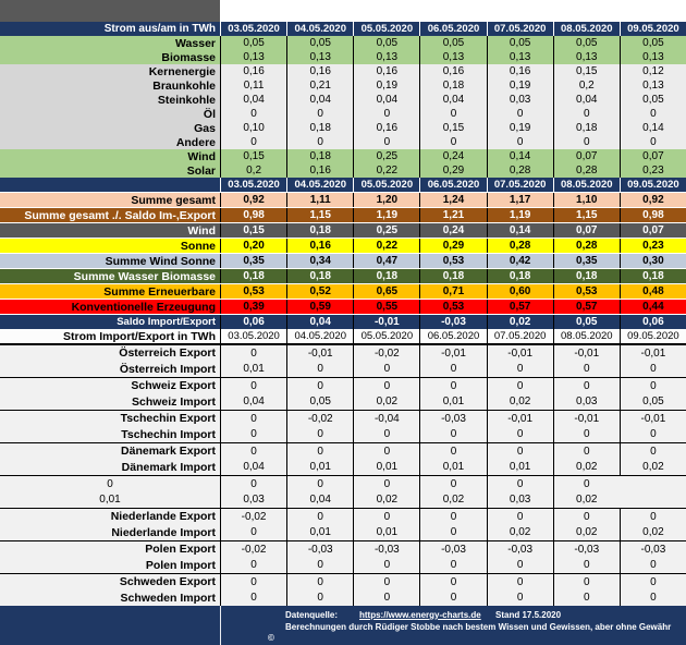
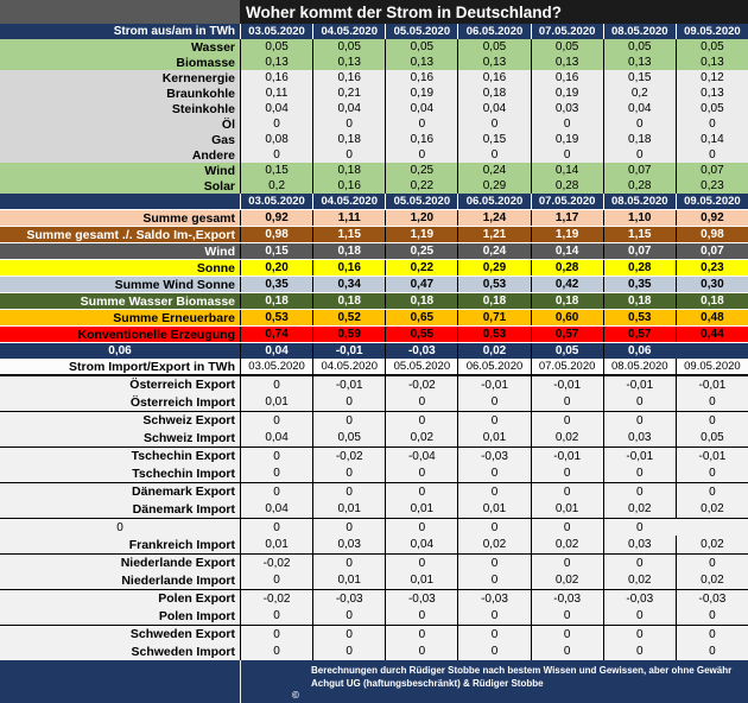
+ Woher kommt der Strom in Deutschland?
  Strom aus/am in TWh
  03.05.2020
  04.05.2020
  05.05.2020
  06.05.2020
  07.05.2020
  08.05.2020
  09.05.2020
  Wasser
  0,05
  0,05
  0,05
  0,05
  0,05
  0,05
  0,05
  Biomasse
  0,13
  0,13
  0,13
  0,13
  0,13
  0,13
  0,13
  Kernenergie
  0,16
  0,16
  0,16
  0,16
  0,16
  0,15
  0,12
  Braunkohle
  0,11
  0,21
  0,19
  0,18
  0,19
  0,2
  0,13
  Steinkohle
  0,04
  0,04
  0,04
  0,04
  0,03
  0,04
  0,05
  Öl
  0
  0
  0
  0
  0
  0
  0
  Gas
- 0,10
+ 0,08
  0,18
  0,16
  0,15
  0,19
  0,18
  0,14
  Andere
  0
  0
  0
  0
  0
  0
  0
  Wind
  0,15
  0,18
  0,25
  0,24
  0,14
  0,07
  0,07
  Solar
  0,2
  0,16
  0,22
  0,29
  0,28
  0,28
  0,23
  03.05.2020
  04.05.2020
  05.05.2020
  06.05.2020
  07.05.2020
  08.05.2020
  09.05.2020
  Summe gesamt
  0,92
  1,11
  1,20
  1,24
  1,17
  1,10
  0,92
  Summe gesamt ./. Saldo Im-,Export
  0,98
  1,15
  1,19
  1,21
  1,19
  1,15
  0,98
  Wind
  0,15
  0,18
  0,25
  0,24
  0,14
  0,07
  0,07
  Sonne
  0,20
  0,16
  0,22
  0,29
  0,28
  0,28
  0,23
  Summe Wind Sonne
  0,35
  0,34
  0,47
  0,53
  0,42
  0,35
  0,30
  Summe Wasser Biomasse
  0,18
  0,18
  0,18
  0,18
  0,18
  0,18
  0,18
  Summe Erneuerbare
  0,53
  0,52
  0,65
  0,71
  0,60
  0,53
  0,48
  Konventionelle Erzeugung
- 0,39
+ 0,74
  0,59
  0,55
  0,53
  0,57
  0,57
  0,44
- Saldo Import/Export
  0,06
  0,04
  -0,01
  -0,03
  0,02
  0,05
  0,06
  Strom Import/Export in TWh
  03.05.2020
  04.05.2020
  05.05.2020
  06.05.2020
  07.05.2020
  08.05.2020
  09.05.2020
  Österreich Export
  0
  -0,01
  -0,02
  -0,01
  -0,01
  -0,01
  -0,01
  Österreich Import
  0,01
  0
  0
  0
  0
  0
  0
  Schweiz Export
  0
  0
  0
  0
  0
  0
  0
  Schweiz Import
  0,04
  0,05
  0,02
  0,01
  0,02
  0,03
  0,05
  Tschechin Export
  0
  -0,02
  -0,04
  -0,03
  -0,01
  -0,01
  -0,01
  Tschechin Import
  0
  0
  0
  0
  0
  0
  0
  Dänemark Export
  0
  0
  0
  0
  0
  0
  0
  Dänemark Import
  0,04
  0,01
  0,01
  0,01
  0,01
  0,02
  0,02
  0
  0
  0
  0
  0
  0
  0
+ Frankreich Import
  0,01
  0,03
  0,04
  0,02
  0,02
  0,03
  0,02
  Niederlande Export
  -0,02
  0
  0
  0
  0
  0
  0
  Niederlande Import
  0
  0,01
  0,01
  0
  0,02
  0,02
  0,02
  Polen Export
  -0,02
  -0,03
  -0,03
  -0,03
  -0,03
  -0,03
  -0,03
  Polen Import
  0
  0
  0
  0
  0
  0
  0
  Schweden Export
  0
  0
  0
  0
  0
  0
  0
  Schweden Import
  0
  0
  0
  0
  0
  0
  0
- Datenquelle:
- https://www.energy-charts.de
- Stand 17.5.2020
  Berechnungen durch Rüdiger Stobbe nach bestem Wissen und Gewissen, aber ohne Gewähr
+ Achgut UG (haftungsbeschränkt) & Rüdiger Stobbe
  ©
